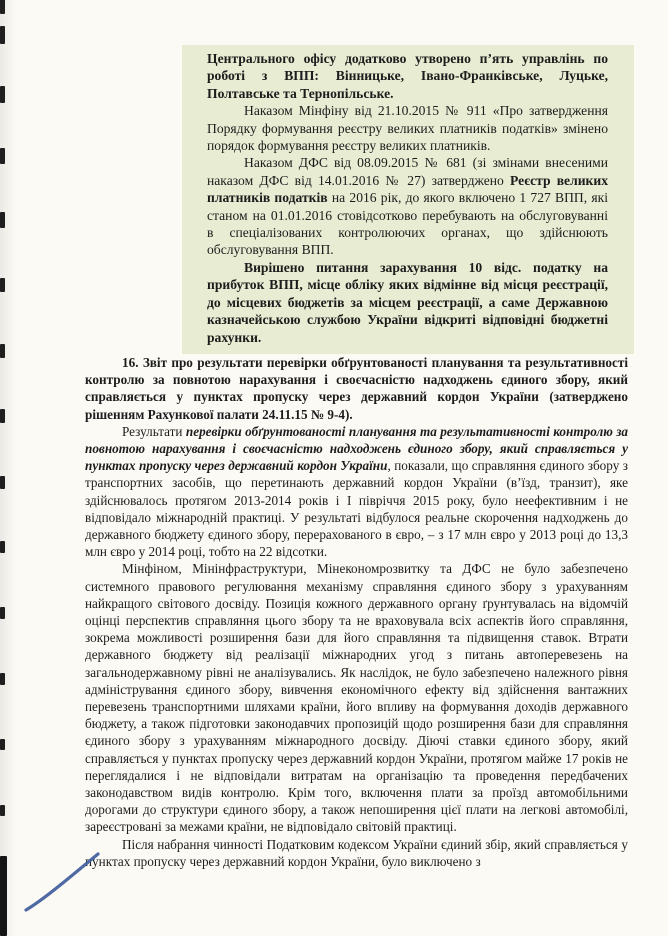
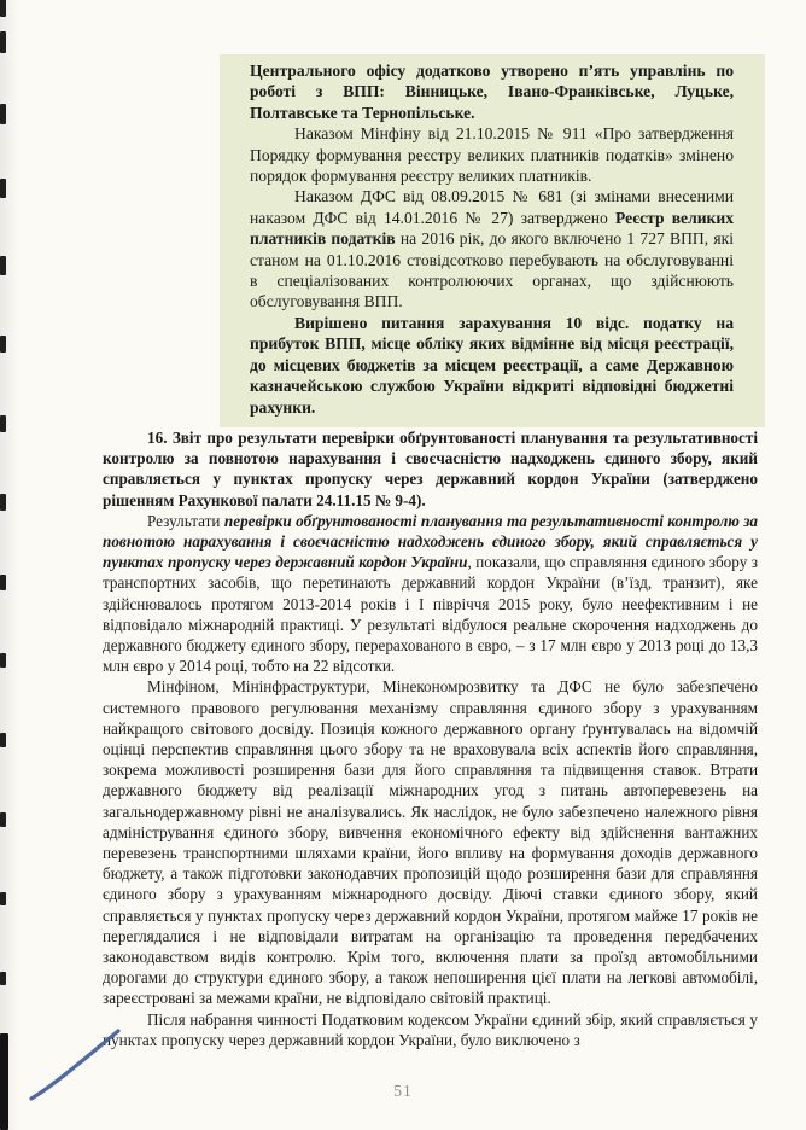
  Центрального офісу додатково утворено п’ять управлінь по роботі з ВПП: Вінницьке, Івано-Франківське, Луцьке, Полтавське та Тернопільське.
  Наказом Мінфіну від 21.10.2015 № 911 «Про затвердження Порядку формування реєстру великих платників податків» змінено порядок формування реєстру великих платників.
- Наказом ДФС від 08.09.2015 № 681 (зі змінами внесеними наказом ДФС від 14.01.2016 № 27) затверджено Реєстр великих платників податків на 2016 рік, до якого включено 1 727 ВПП, які станом на 01.01.2016 стовідсотково перебувають на обслуговуванні в спеціалізованих контролюючих органах, що здійснюють обслуговування ВПП.
+ Наказом ДФС від 08.09.2015 № 681 (зі змінами внесеними наказом ДФС від 14.01.2016 № 27) затверджено Реєстр великих платників податків на 2016 рік, до якого включено 1 727 ВПП, які станом на 01.10.2016 стовідсотково перебувають на обслуговуванні в спеціалізованих контролюючих органах, що здійснюють обслуговування ВПП.
  Вирішено питання зарахування 10 відс. податку на прибуток ВПП, місце обліку яких відмінне від місця реєстрації, до місцевих бюджетів за місцем реєстрації, а саме Державною казначейською службою України відкриті відповідні бюджетні рахунки.
  16. Звіт про результати перевірки обґрунтованості планування та результативності контролю за повнотою нарахування і своєчасністю надходжень єдиного збору, який справляється у пунктах пропуску через державний кордон України (затверджено рішенням Рахункової палати 24.11.15 № 9-4).
  Результати перевірки обґрунтованості планування та результативності контролю за повнотою нарахування і своєчасністю надходжень єдиного збору, який справляється у пунктах пропуску через державний кордон України, показали, що справляння єдиного збору з транспортних засобів, що перетинають державний кордон України (в’їзд, транзит), яке здійснювалось протягом 2013-2014 років і І півріччя 2015 року, було неефективним і не відповідало міжнародній практиці. У результаті відбулося реальне скорочення надходжень до державного бюджету єдиного збору, перерахованого в євро, – з 17 млн євро у 2013 році до 13,3 млн євро у 2014 році, тобто на 22 відсотки.
  Мінфіном, Мінінфраструктури, Мінекономрозвитку та ДФС не було забезпечено системного правового регулювання механізму справляння єдиного збору з урахуванням найкращого світового досвіду. Позиція кожного державного органу ґрунтувалась на відомчій оцінці перспектив справляння цього збору та не враховувала всіх аспектів його справляння, зокрема можливості розширення бази для його справляння та підвищення ставок. Втрати державного бюджету від реалізації міжнародних угод з питань автоперевезень на загальнодержавному рівні не аналізувались. Як наслідок, не було забезпечено належного рівня адміністрування єдиного збору, вивчення економічного ефекту від здійснення вантажних перевезень транспортними шляхами країни, його впливу на формування доходів державного бюджету, а також підготовки законодавчих пропозицій щодо розширення бази для справляння єдиного збору з урахуванням міжнародного досвіду. Діючі ставки єдиного збору, який справляється у пунктах пропуску через державний кордон України, протягом майже 17 років не переглядалися і не відповідали витратам на організацію та проведення передбачених законодавством видів контролю. Крім того, включення плати за проїзд автомобільними дорогами до структури єдиного збору, а також непоширення цієї плати на легкові автомобілі, зареєстровані за межами країни, не відповідало світовій практиці.
  Після набрання чинності Податковим кодексом України єдиний збір, який справляється у унктах пропуску через державний кордон України, було виключено з
+ 51
